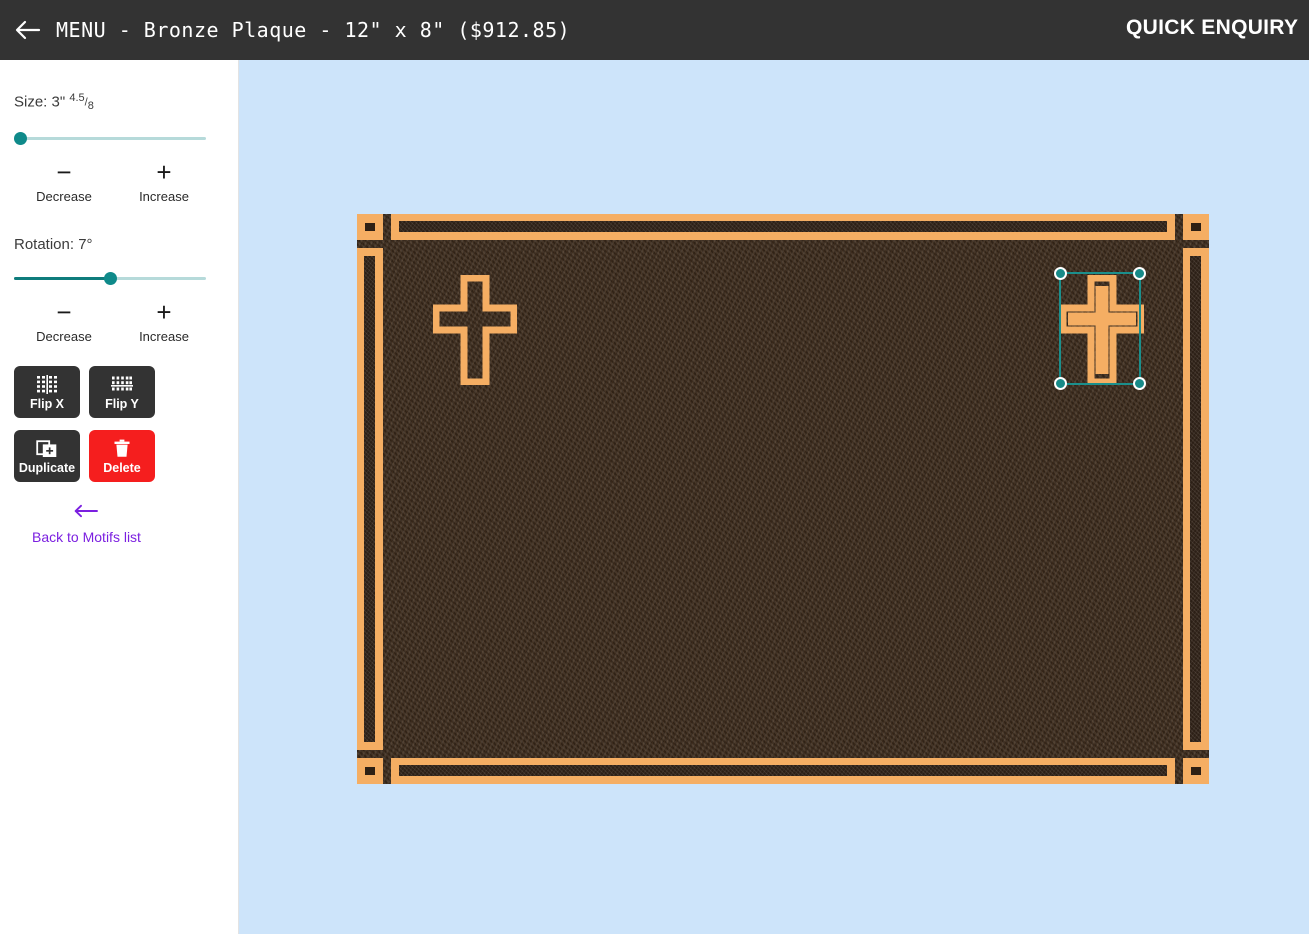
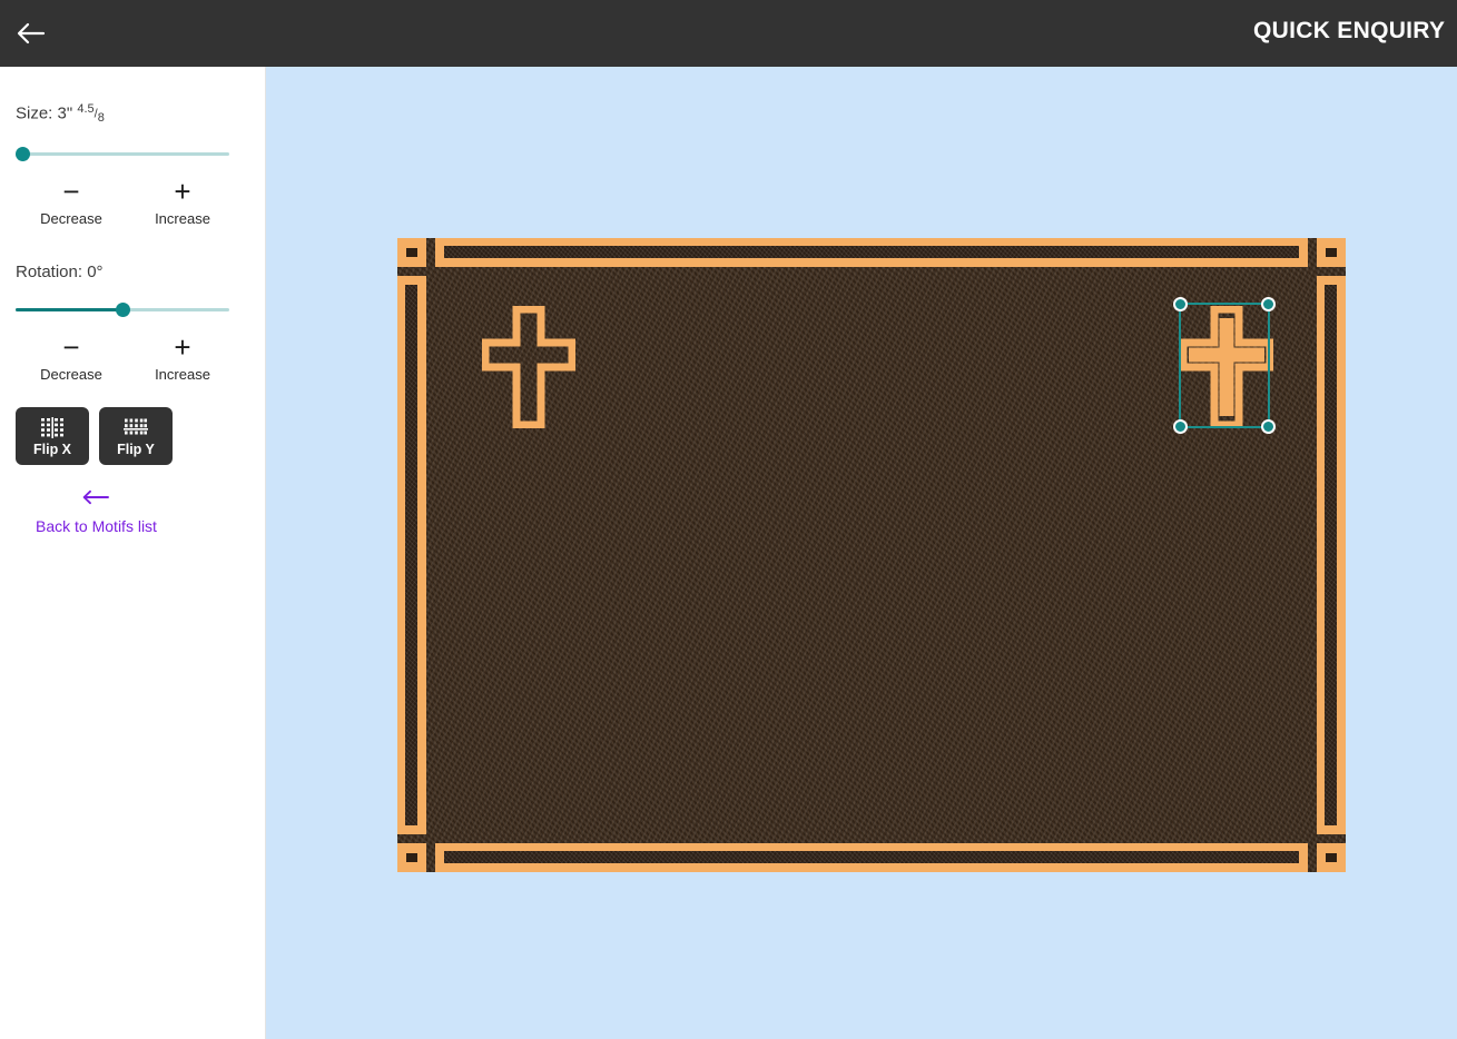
- MENU - Bronze Plaque - 12" x 8" ($912.85)
  QUICK ENQUIRY
  Size: 3" 4.5/8
  −
  Decrease
  +
  Increase
- Rotation: 7°
+ Rotation: 0°
  −
  Decrease
  +
  Increase
  Flip X
  Flip Y
- Duplicate
- Delete
  Back to Motifs list
